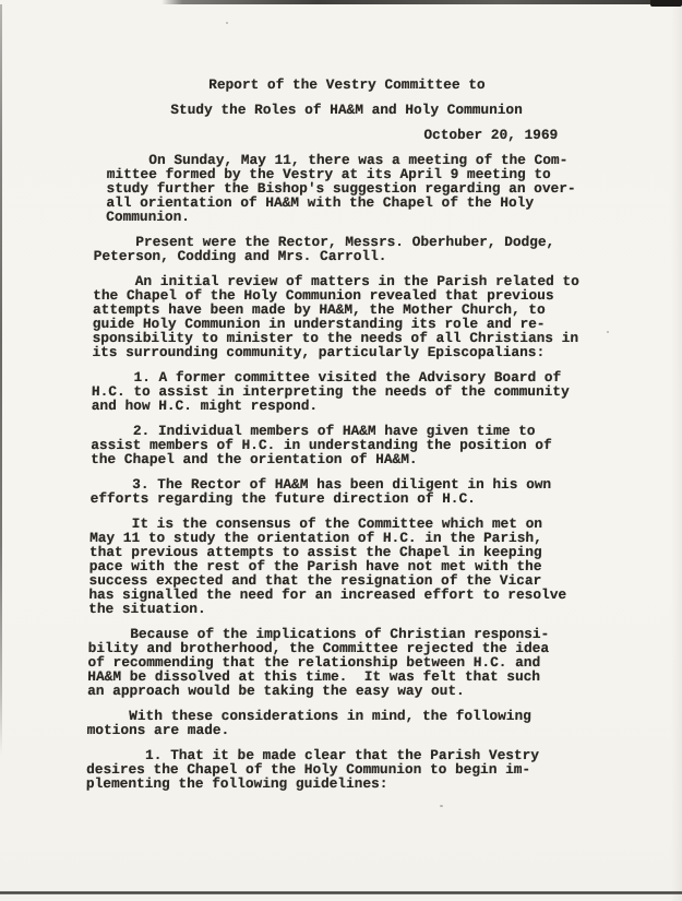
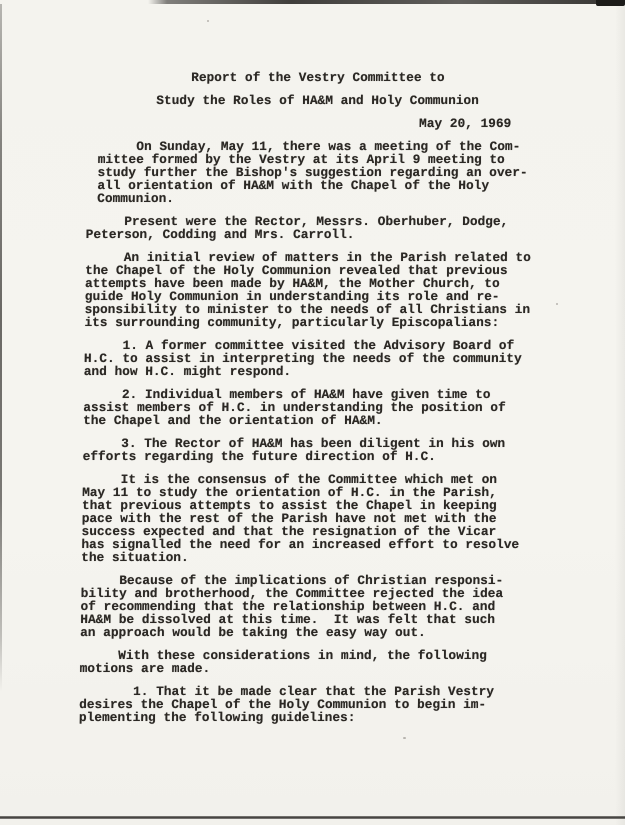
  Report of the Vestry Committee to
  Study the Roles of HA&M and Holy Communion
- October 20, 1969
+ May 20, 1969
  On Sunday, May 11, there was a meeting of the Com-
  mittee formed by the Vestry at its April 9 meeting to
  study further the Bishop's suggestion regarding an over-
  all orientation of HA&M with the Chapel of the Holy
  Communion.
  Present were the Rector, Messrs. Oberhuber, Dodge,
  Peterson, Codding and Mrs. Carroll.
  An initial review of matters in the Parish related to
  the Chapel of the Holy Communion revealed that previous
  attempts have been made by HA&M, the Mother Church, to
  guide Holy Communion in understanding its role and re-
  sponsibility to minister to the needs of all Christians in
  its surrounding community, particularly Episcopalians:
  1. A former committee visited the Advisory Board of
  H.C. to assist in interpreting the needs of the community
  and how H.C. might respond.
  2. Individual members of HA&M have given time to
  assist members of H.C. in understanding the position of
  the Chapel and the orientation of HA&M.
  3. The Rector of HA&M has been diligent in his own
  efforts regarding the future direction of H.C.
  It is the consensus of the Committee which met on
  May 11 to study the orientation of H.C. in the Parish,
  that previous attempts to assist the Chapel in keeping
  pace with the rest of the Parish have not met with the
  success expected and that the resignation of the Vicar
  has signalled the need for an increased effort to resolve
  the situation.
  Because of the implications of Christian responsi-
  bility and brotherhood, the Committee rejected the idea
  of recommending that the relationship between H.C. and
  HA&M be dissolved at this time. It was felt that such
  an approach would be taking the easy way out.
  With these considerations in mind, the following
  motions are made.
  1. That it be made clear that the Parish Vestry
  desires the Chapel of the Holy Communion to begin im-
  plementing the following guidelines:
